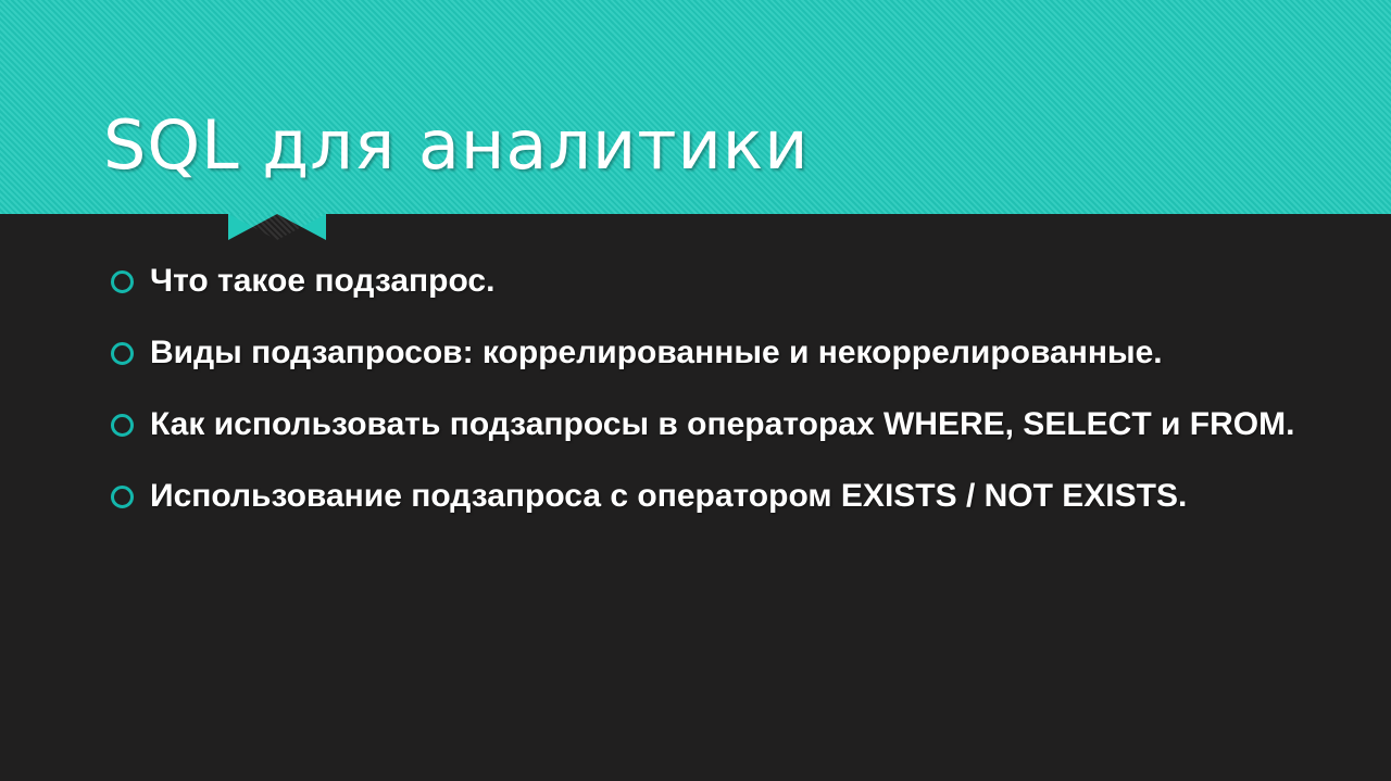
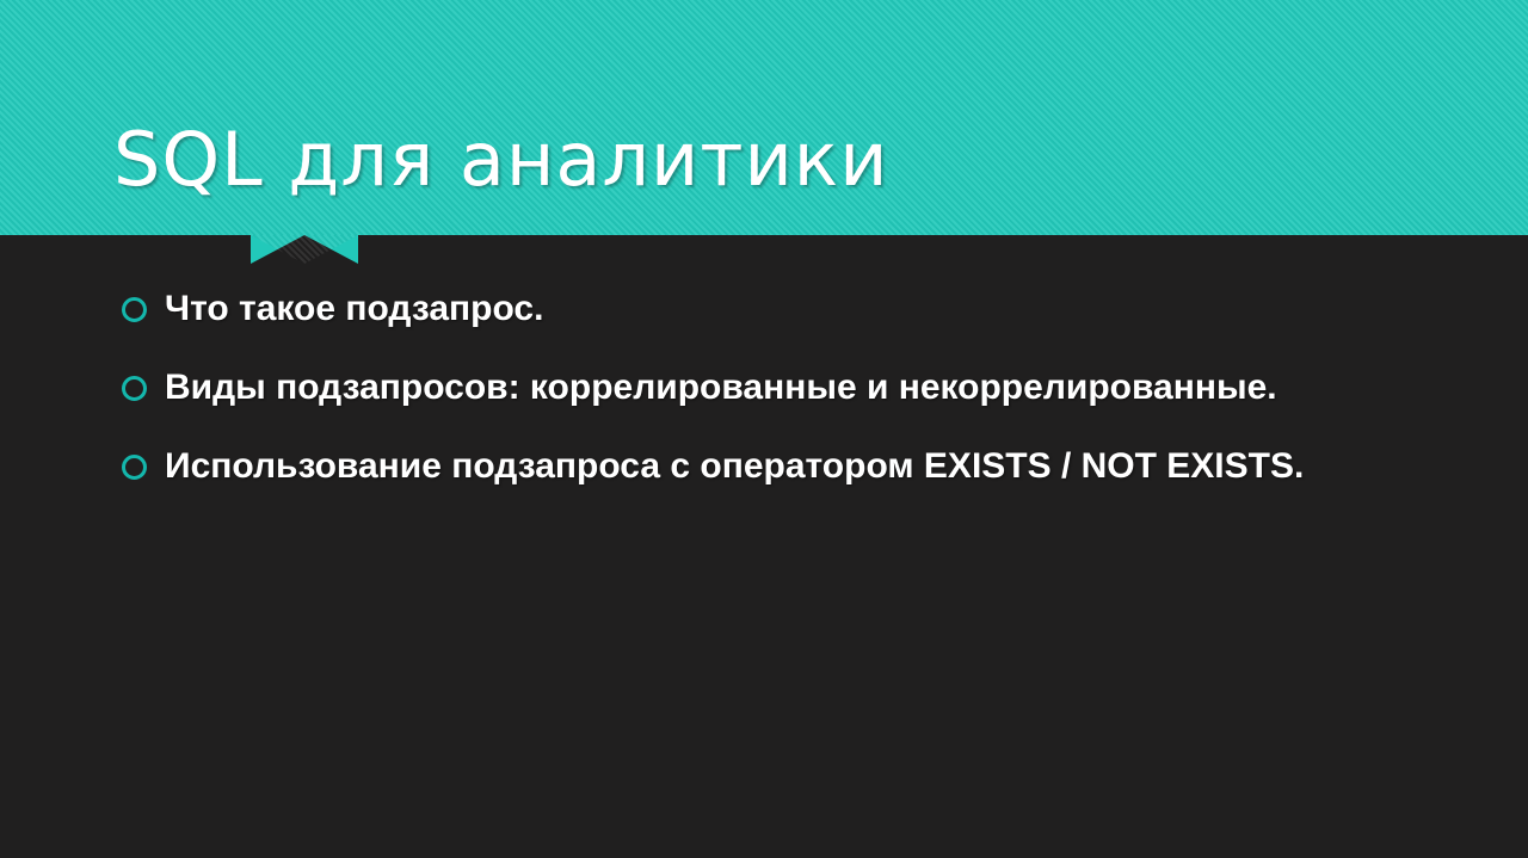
  SQL для аналитики
  Что такое подзапрос.
  Виды подзапросов: коррелированные и некоррелированные.
- Как использовать подзапросы в операторах WHERE, SELECT и FROM.
  Использование подзапроса с оператором EXISTS / NOT EXISTS.
